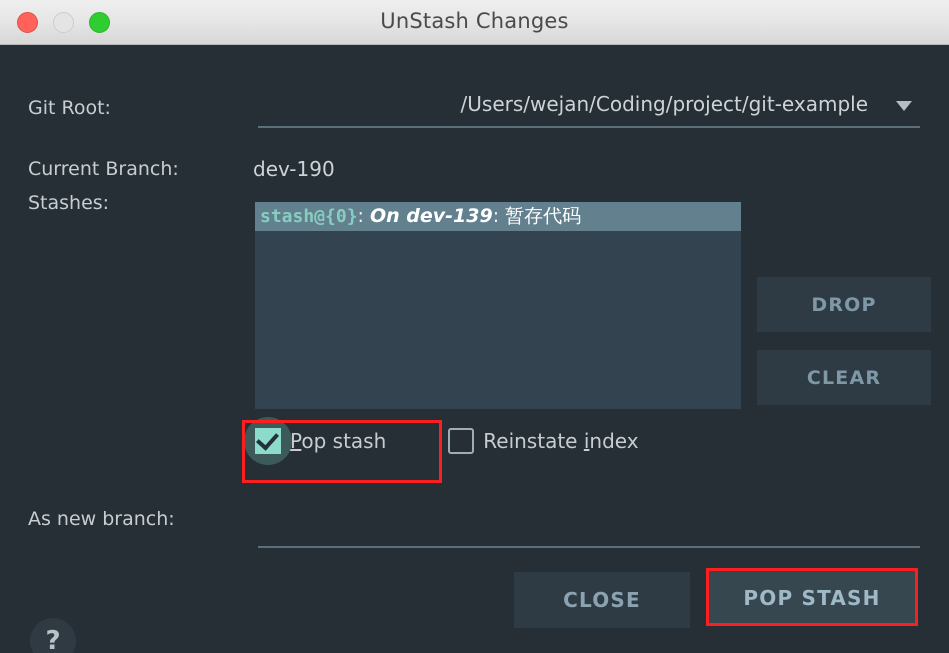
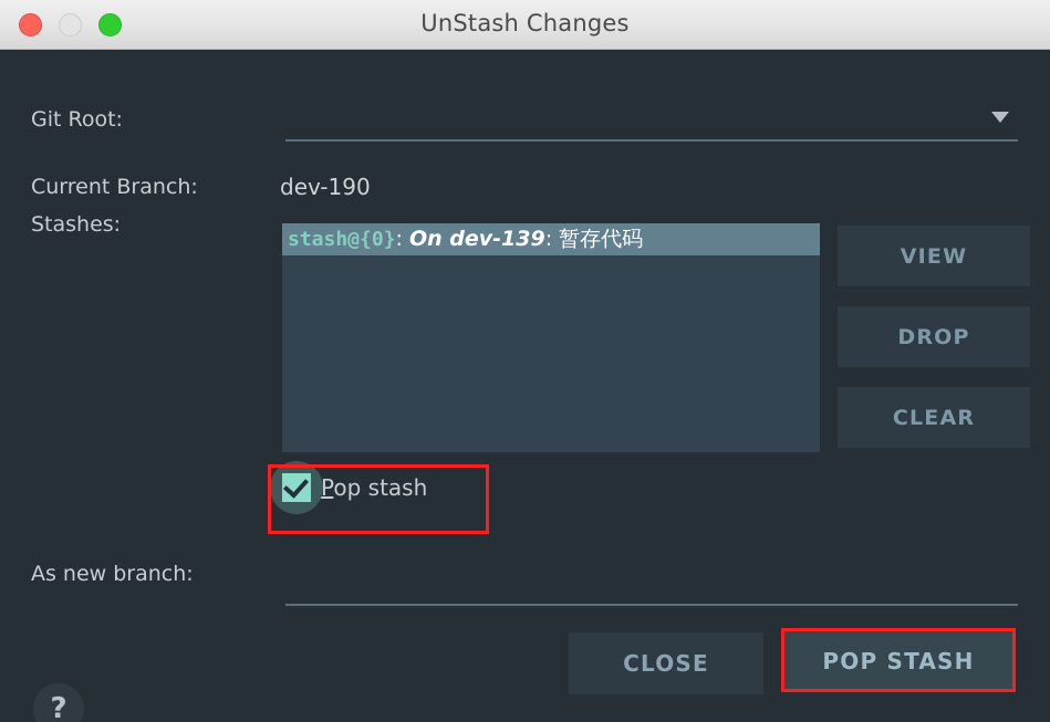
  UnStash Changes
  Git Root:
- /Users/wejan/Coding/project/git-example
  Current Branch:
  dev-190
  Stashes:
  stash@{0}: On dev-139: 暂存代码
+ VIEW
  DROP
  CLEAR
  Pop stash
- Reinstate index
  As new branch:
  ?
  CLOSE
  POP STASH
